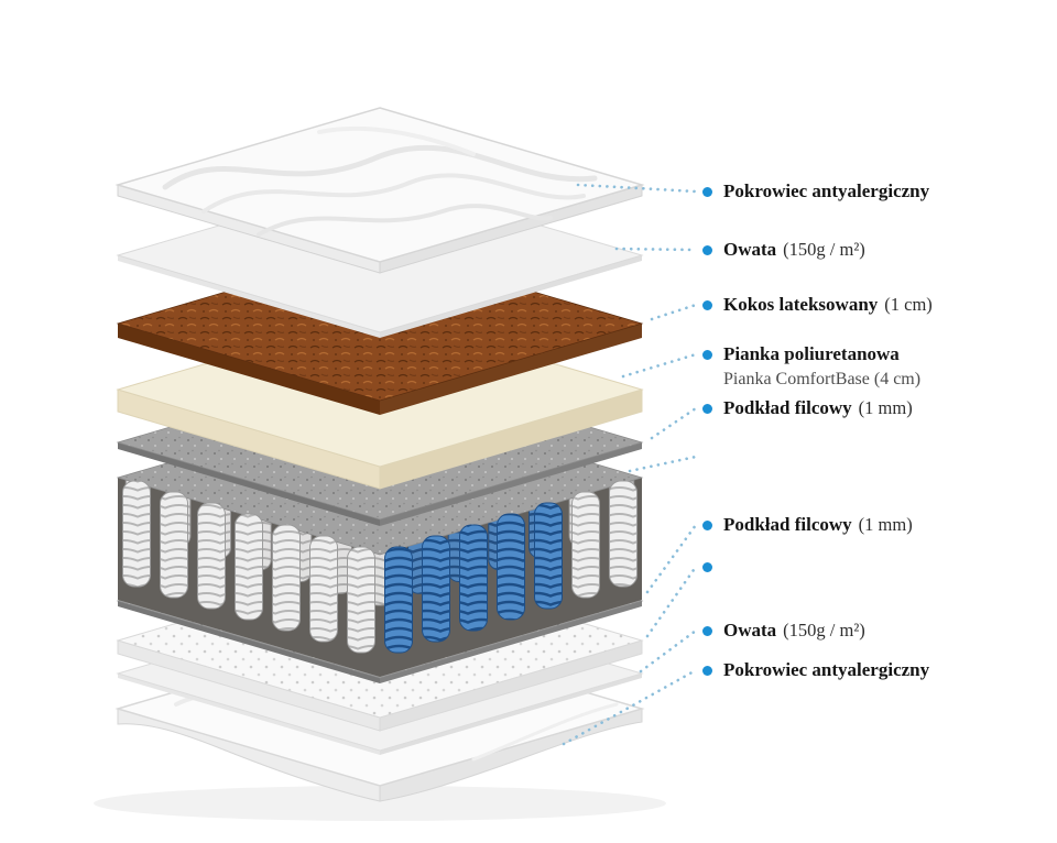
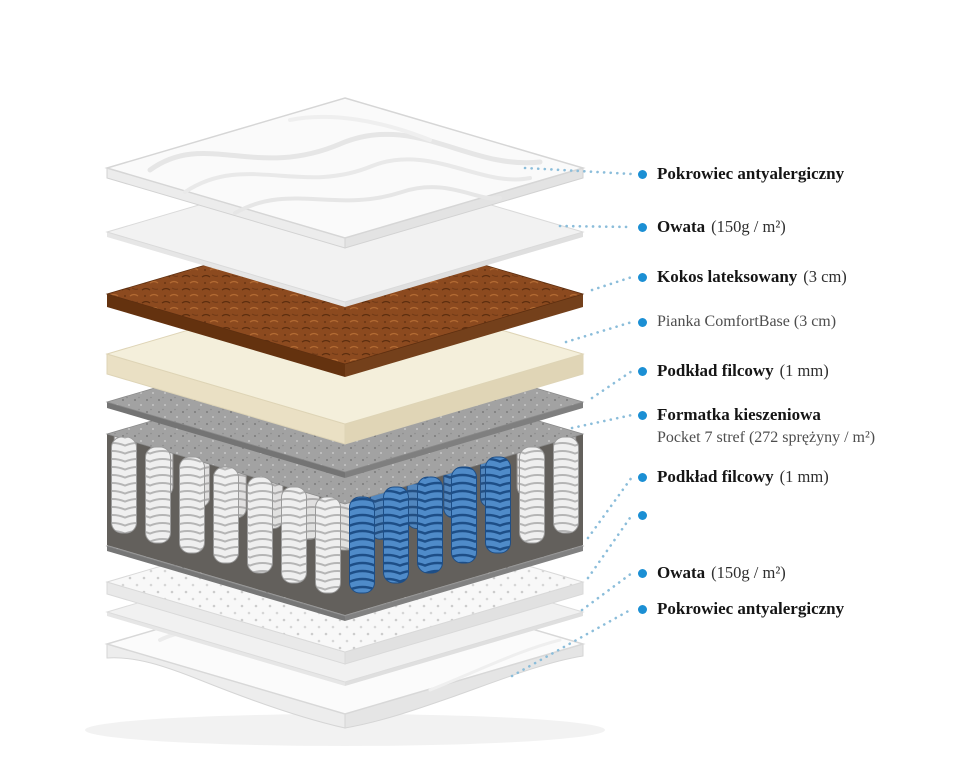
  Pokrowiec antyalergiczny
  Owata (150g / m²)
- Kokos lateksowany (1 cm)
+ Kokos lateksowany (3 cm)
- Pianka poliuretanowa
- Pianka ComfortBase (4 cm)
+ Pianka ComfortBase (3 cm)
  Podkład filcowy (1 mm)
+ Formatka kieszeniowa
+ Pocket 7 stref (272 sprężyny / m²)
  Podkład filcowy (1 mm)
  Owata (150g / m²)
  Pokrowiec antyalergiczny
